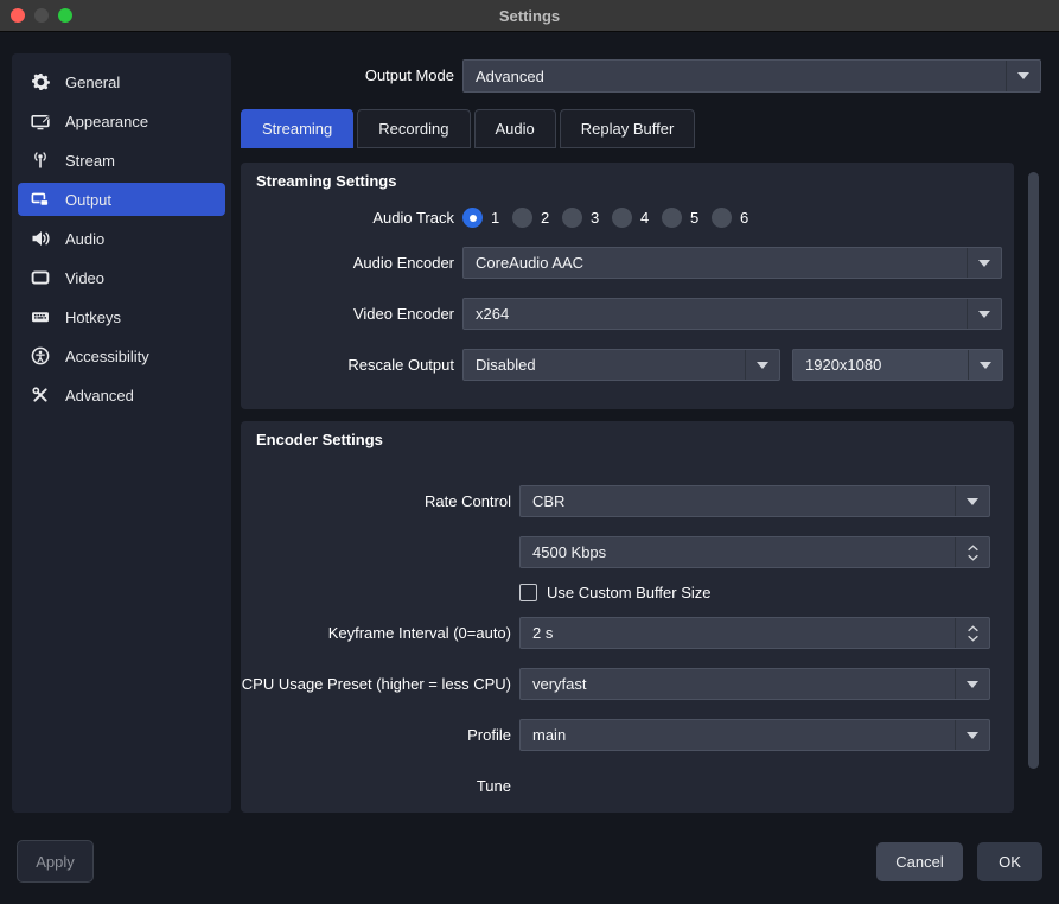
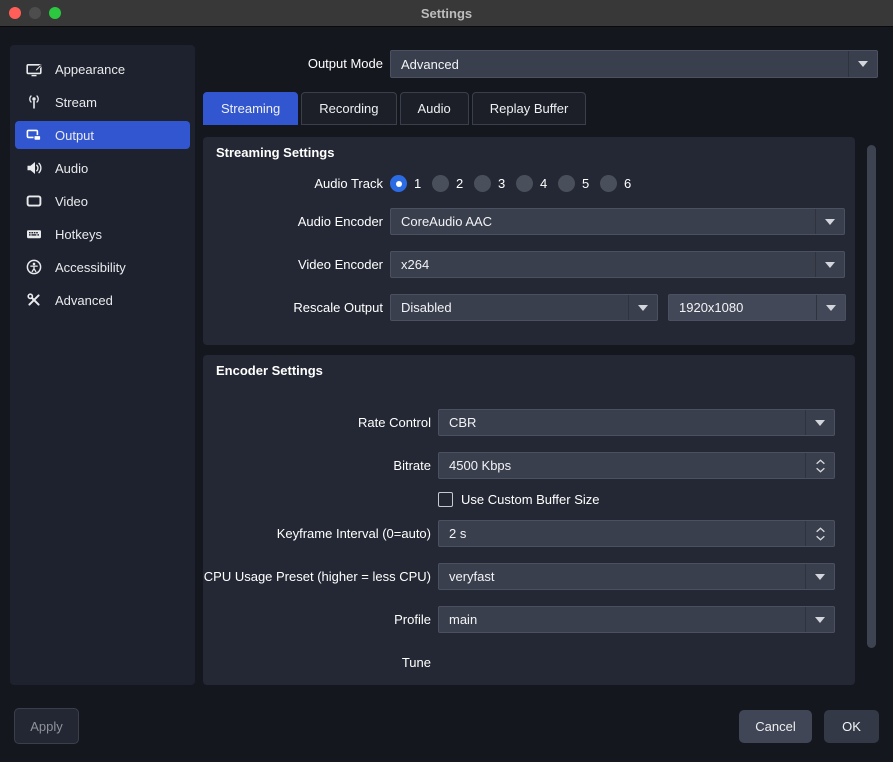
  Settings
- General
  Appearance
  Stream
  Output
  Audio
  Video
  Hotkeys
  Accessibility
  Advanced
  Output Mode
  Advanced
  Streaming
  Recording
  Audio
  Replay Buffer
  Streaming Settings
  Audio Track
  1
  2
  3
  4
  5
  6
  Audio Encoder
  CoreAudio AAC
  Video Encoder
  x264
  Rescale Output
  Disabled
  1920x1080
  Encoder Settings
  Rate Control
  CBR
+ Bitrate
  4500 Kbps
  Use Custom Buffer Size
  Keyframe Interval (0=auto)
  2 s
  CPU Usage Preset (higher = less CPU)
  veryfast
  Profile
  main
  Tune
  Apply
  Cancel
  OK
